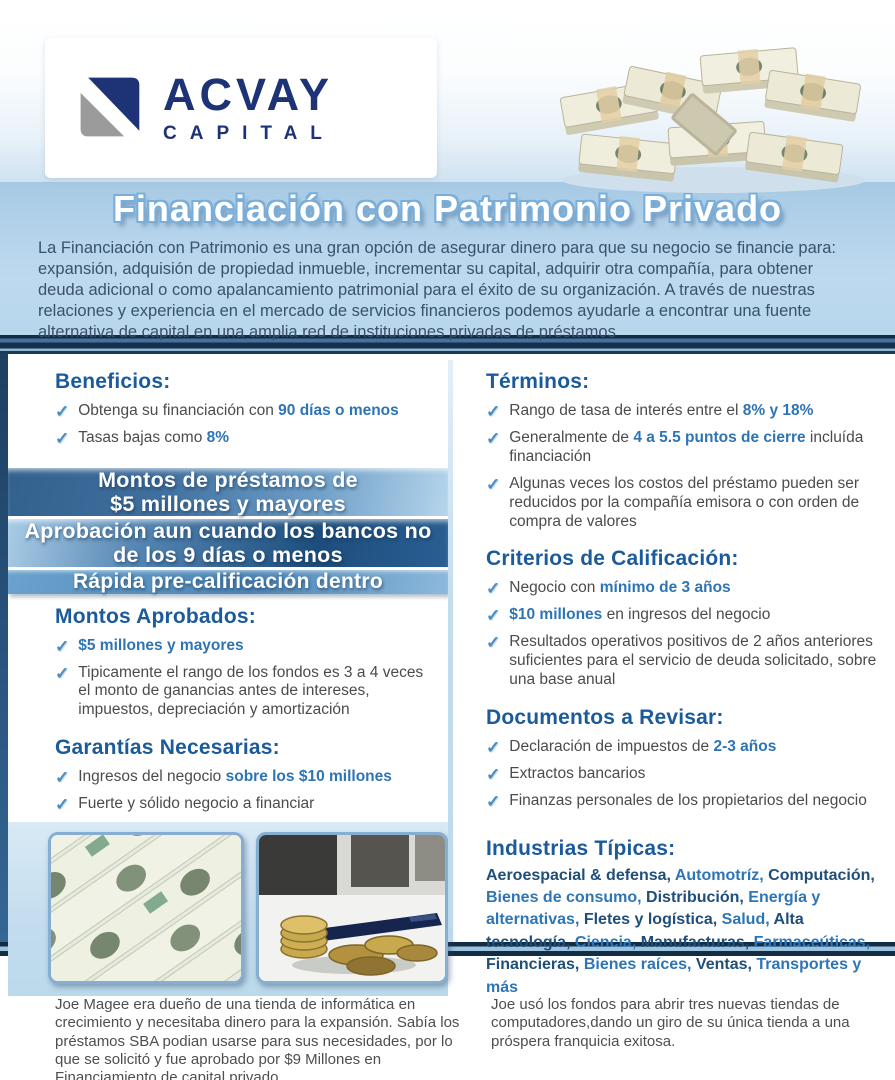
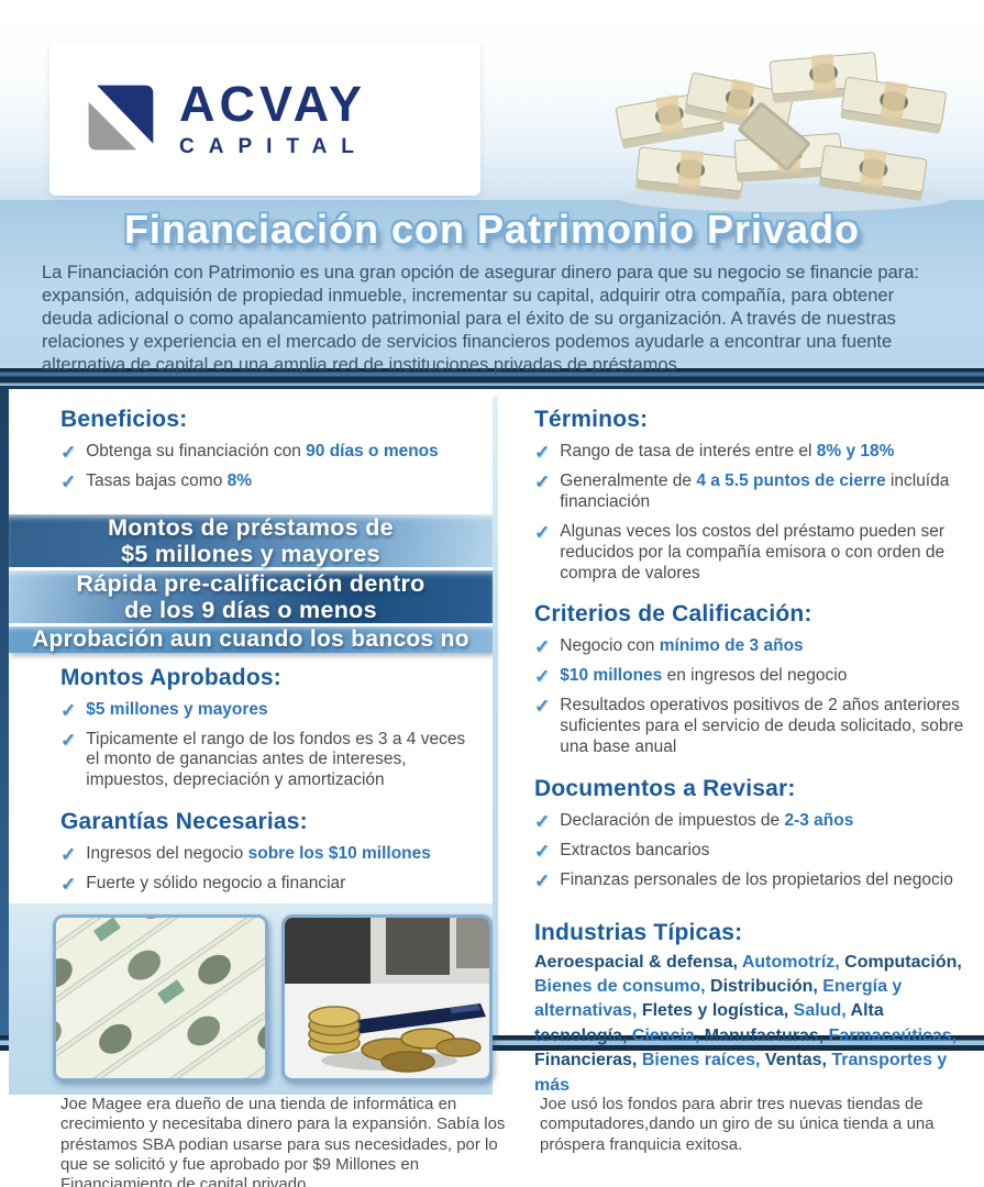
  ACVAY
  CAPITAL
  Financiación con Patrimonio Privado
  La Financiación con Patrimonio es una gran opción de asegurar dinero para que su negocio se financie para: expansión, adquisión de propiedad inmueble, incrementar su capital, adquirir otra compañía, para obtener deuda adicional o como apalancamiento patrimonial para el éxito de su organización. A través de nuestras relaciones y experiencia en el mercado de servicios financieros podemos ayudarle a encontrar una fuente alternativa de capital en una amplia red de instituciones privadas de préstamos
  Beneficios:
  ✓
  Obtenga su financiación con 90 días o menos
  ✓
  Tasas bajas como 8%
  Montos de préstamos de
  $5 millones y mayores
- Aprobación aun cuando los bancos no
+ Rápida pre-calificación dentro
  de los 9 días o menos
- Rápida pre-calificación dentro
+ Aprobación aun cuando los bancos no
  Montos Aprobados:
  ✓
  $5 millones y mayores
  ✓
  Tipicamente el rango de los fondos es 3 a 4 veces el monto de ganancias antes de intereses, impuestos, depreciación y amortización
  Garantías Necesarias:
  ✓
  Ingresos del negocio sobre los $10 millones
  ✓
  Fuerte y sólido negocio a financiar
  Términos:
  ✓
  Rango de tasa de interés entre el 8% y 18%
  ✓
  Generalmente de 4 a 5.5 puntos de cierre incluída financiación
  ✓
  Algunas veces los costos del préstamo pueden ser reducidos por la compañía emisora o con orden de compra de valores
  Criterios de Calificación:
  ✓
  Negocio con mínimo de 3 años
  ✓
  $10 millones en ingresos del negocio
  ✓
  Resultados operativos positivos de 2 años anteriores suficientes para el servicio de deuda solicitado, sobre una base anual
  Documentos a Revisar:
  ✓
  Declaración de impuestos de 2-3 años
  ✓
  Extractos bancarios
  ✓
  Finanzas personales de los propietarios del negocio
  Industrias Típicas:
  Aeroespacial & defensa, Automotríz, Computación, Bienes de consumo, Distribución, Energía y alternativas, Fletes y logística, Salud, Alta tecnología, Ciencia, Manufacturas, Farmaceúticas, Financieras, Bienes raíces, Ventas, Transportes y más
  Joe Magee era dueño de una tienda de informática en crecimiento y necesitaba dinero para la expansión. Sabía los préstamos SBA podian usarse para sus necesidades, por lo que se solicitó y fue aprobado por $9 Millones en Financiamiento de capital privado
  Joe usó los fondos para abrir tres nuevas tiendas de computadores,dando un giro de su única tienda a una próspera franquicia exitosa.
